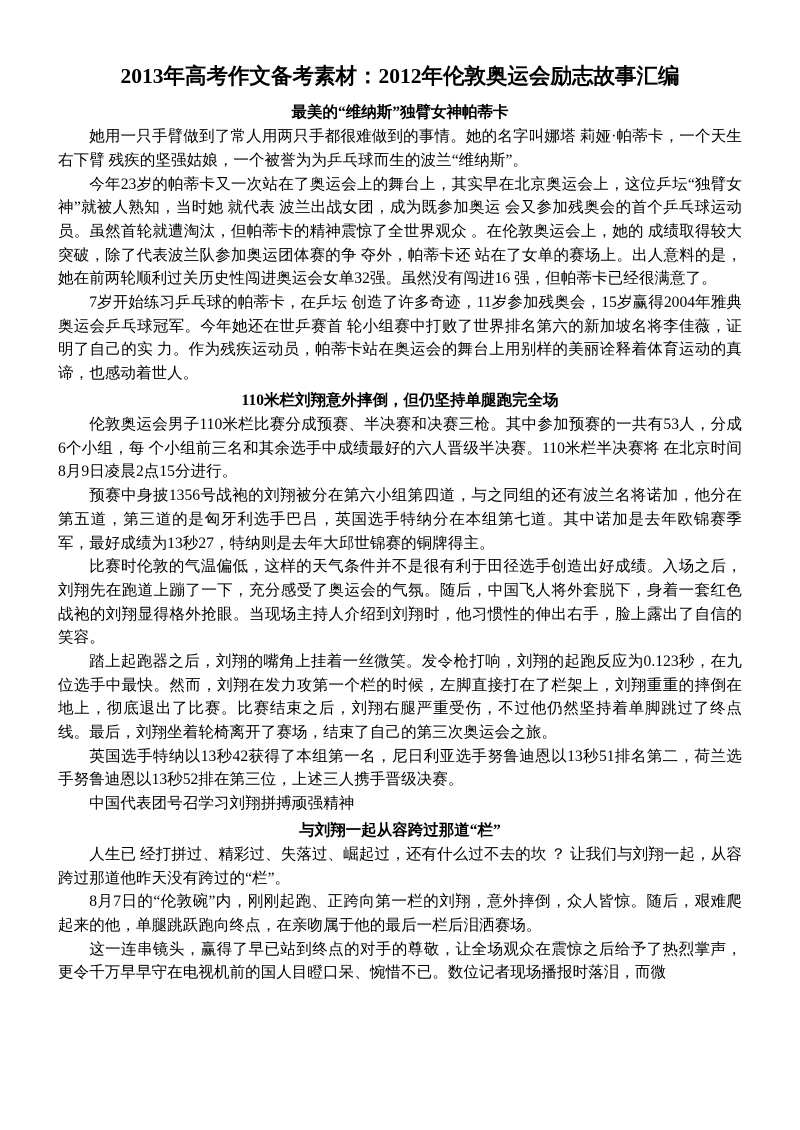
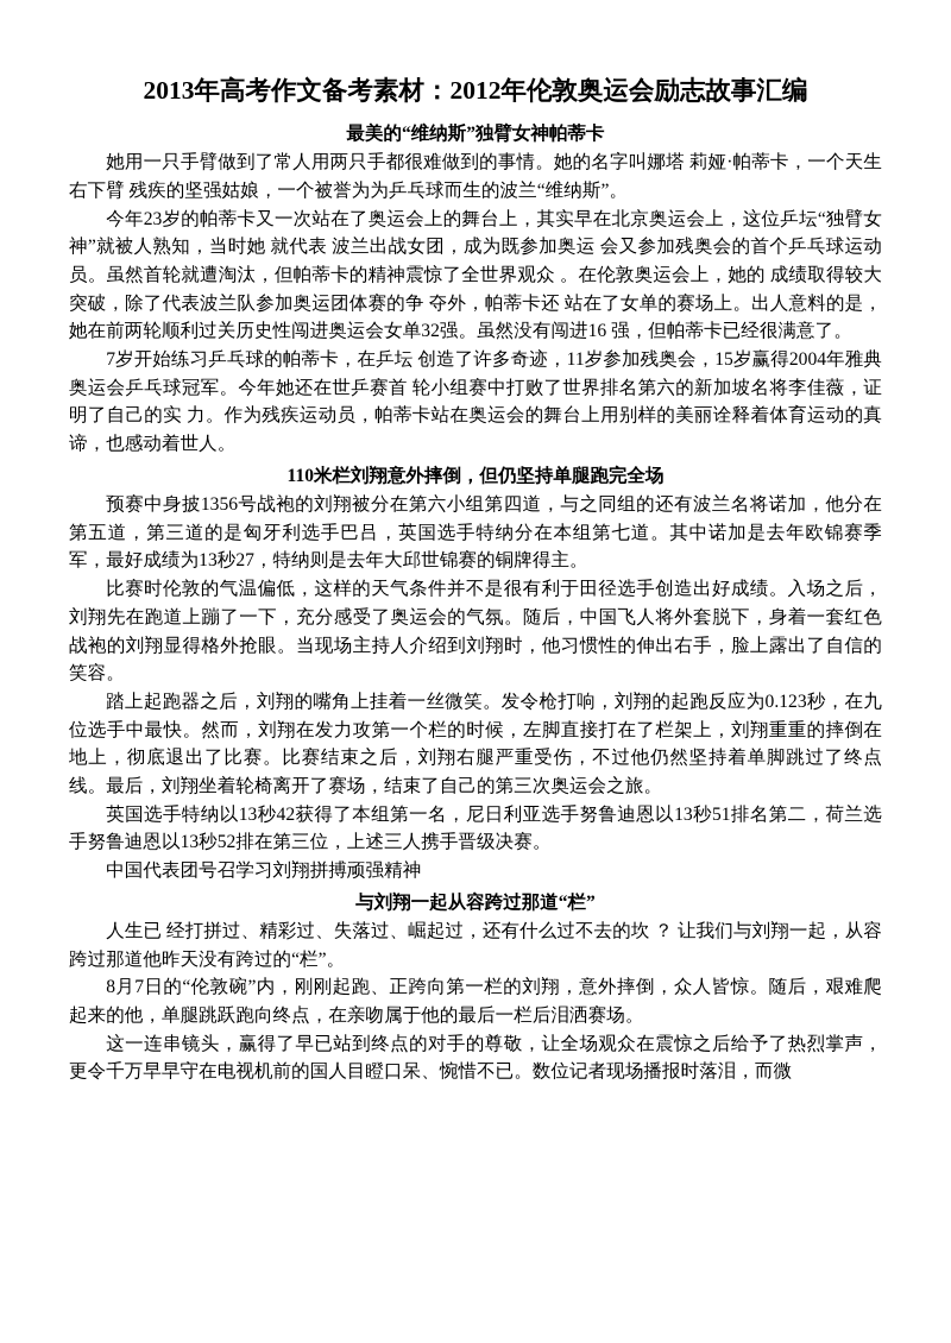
  2013年高考作文备考素材：2012年伦敦奥运会励志故事汇编
  最美的“维纳斯”独臂女神帕蒂卡
  她用一只手臂做到了常人用两只手都很难做到的事情。她的名字叫娜塔 莉娅·帕蒂卡，一个天生右下臂 残疾的坚强姑娘，一个被誉为为乒乓球而生的波兰“维纳斯”。
  今年23岁的帕蒂卡又一次站在了奥运会上的舞台上，其实早在北京奥运会上，这位乒坛“独臂女神”就被人熟知，当时她 就代表 波兰出战女团，成为既参加奥运 会又参加残奥会的首个乒乓球运动员。虽然首轮就遭淘汰，但帕蒂卡的精神震惊了全世界观众 。在伦敦奥运会上，她的 成绩取得较大突破，除了代表波兰队参加奥运团体赛的争 夺外，帕蒂卡还 站在了女单的赛场上。出人意料的是，她在前两轮顺利过关历史性闯进奥运会女单32强。虽然没有闯进16 强，但帕蒂卡已经很满意了。
  7岁开始练习乒乓球的帕蒂卡，在乒坛 创造了许多奇迹，11岁参加残奥会，15岁赢得2004年雅典奥运会乒乓球冠军。今年她还在世乒赛首 轮小组赛中打败了世界排名第六的新加坡名将李佳薇，证明了自己的实 力。作为残疾运动员，帕蒂卡站在奥运会的舞台上用别样的美丽诠释着体育运动的真谛，也感动着世人。
  110米栏刘翔意外摔倒，但仍坚持单腿跑完全场
- 伦敦奥运会男子110米栏比赛分成预赛、半决赛和决赛三枪。其中参加预赛的一共有53人，分成6个小组，每 个小组前三名和其余选手中成绩最好的六人晋级半决赛。110米栏半决赛将 在北京时间8月9日凌晨2点15分进行。
  预赛中身披1356号战袍的刘翔被分在第六小组第四道，与之同组的还有波兰名将诺加，他分在第五道，第三道的是匈牙利选手巴吕，英国选手特纳分在本组第七道。其中诺加是去年欧锦赛季军，最好成绩为13秒27，特纳则是去年大邱世锦赛的铜牌得主。
  比赛时伦敦的气温偏低，这样的天气条件并不是很有利于田径选手创造出好成绩。入场之后，刘翔先在跑道上蹦了一下，充分感受了奥运会的气氛。随后，中国飞人将外套脱下，身着一套红色战袍的刘翔显得格外抢眼。当现场主持人介绍到刘翔时，他习惯性的伸出右手，脸上露出了自信的笑容。
  踏上起跑器之后，刘翔的嘴角上挂着一丝微笑。发令枪打响，刘翔的起跑反应为0.123秒，在九位选手中最快。然而，刘翔在发力攻第一个栏的时候，左脚直接打在了栏架上，刘翔重重的摔倒在地上，彻底退出了比赛。比赛结束之后，刘翔右腿严重受伤，不过他仍然坚持着单脚跳过了终点线。最后，刘翔坐着轮椅离开了赛场，结束了自己的第三次奥运会之旅。
  英国选手特纳以13秒42获得了本组第一名，尼日利亚选手努鲁迪恩以13秒51排名第二，荷兰选手努鲁迪恩以13秒52排在第三位，上述三人携手晋级决赛。
  中国代表团号召学习刘翔拼搏顽强精神
  与刘翔一起从容跨过那道“栏”
  人生已 经打拼过、精彩过、失落过、崛起过，还有什么过不去的坎 ？ 让我们与刘翔一起，从容跨过那道他昨天没有跨过的“栏”。
  8月7日的“伦敦碗”内，刚刚起跑、正跨向第一栏的刘翔，意外摔倒，众人皆惊。随后，艰难爬起来的他，单腿跳跃跑向终点，在亲吻属于他的最后一栏后泪洒赛场。
  这一连串镜头，赢得了早已站到终点的对手的尊敬，让全场观众在震惊之后给予了热烈掌声，更令千万早早守在电视机前的国人目瞪口呆、惋惜不已。数位记者现场播报时落泪，而微
